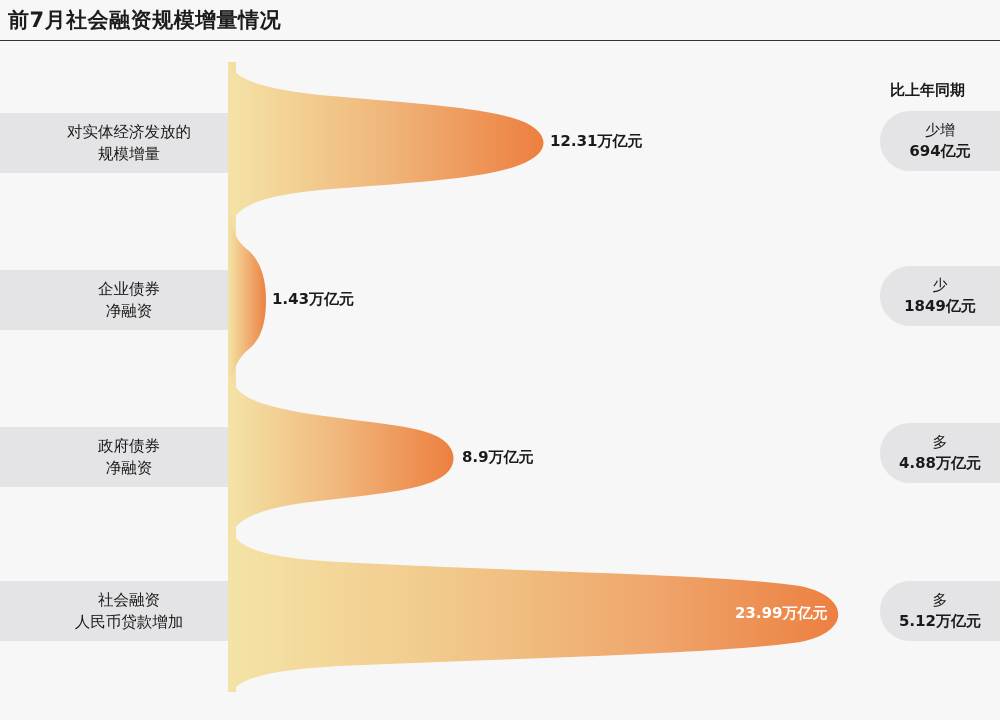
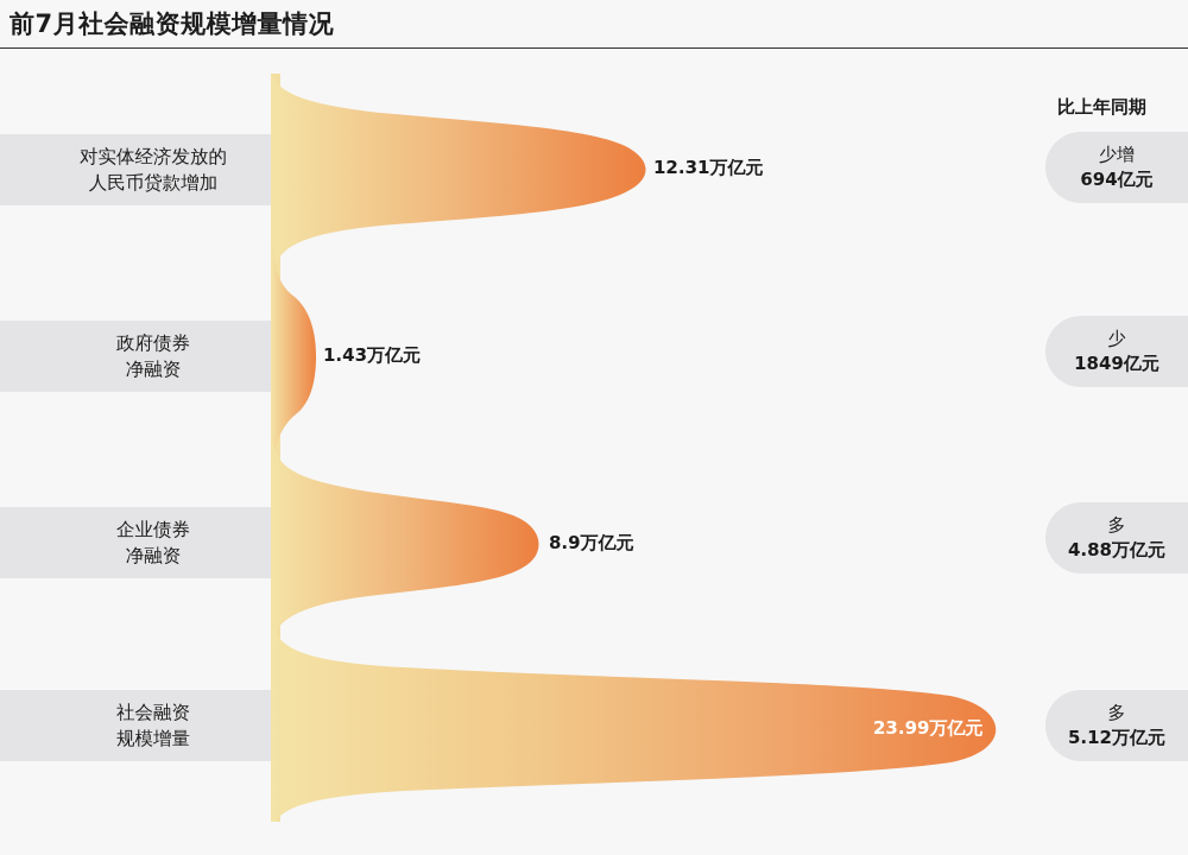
  前7月社会融资规模增量情况
  对实体经济发放的
- 规模增量
+ 人民币贷款增加
- 企业债券
+ 政府债券
  净融资
- 政府债券
+ 企业债券
  净融资
  社会融资
- 人民币贷款增加
+ 规模增量
  12.31万亿元
  1.43万亿元
  8.9万亿元
  23.99万亿元
  比上年同期
  少增
  694亿元
  少
  1849亿元
  多
  4.88万亿元
  多
  5.12万亿元
